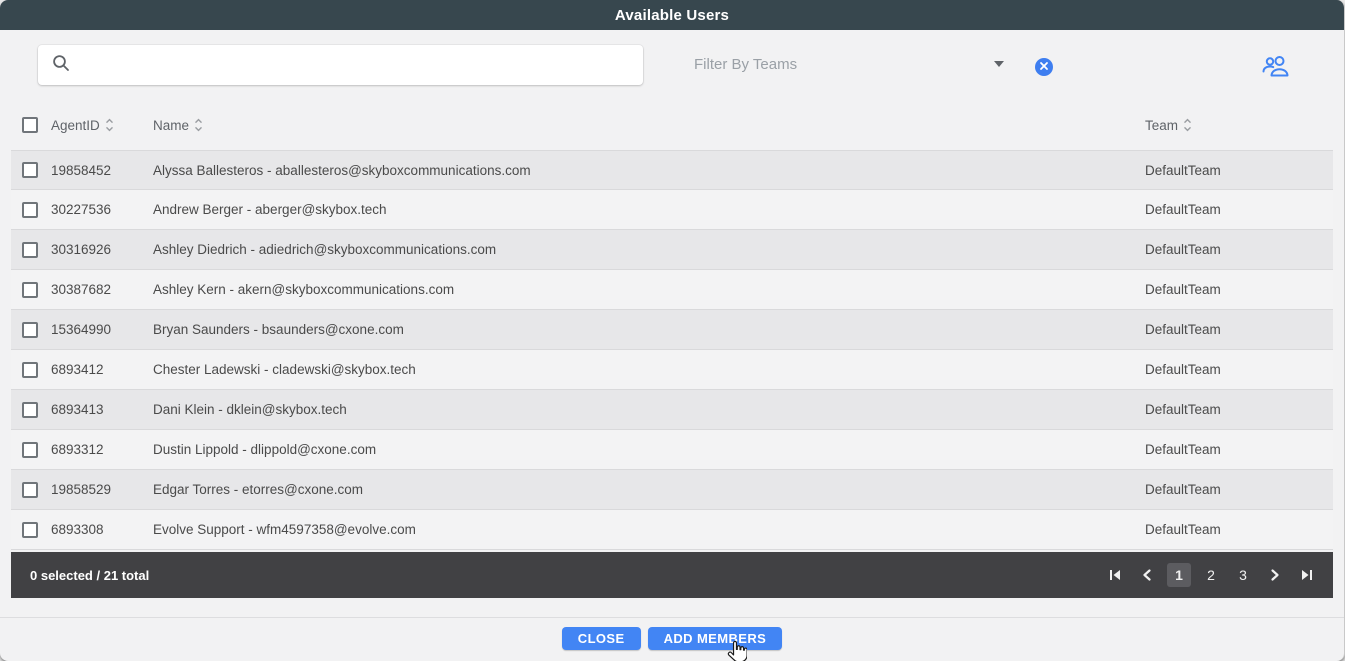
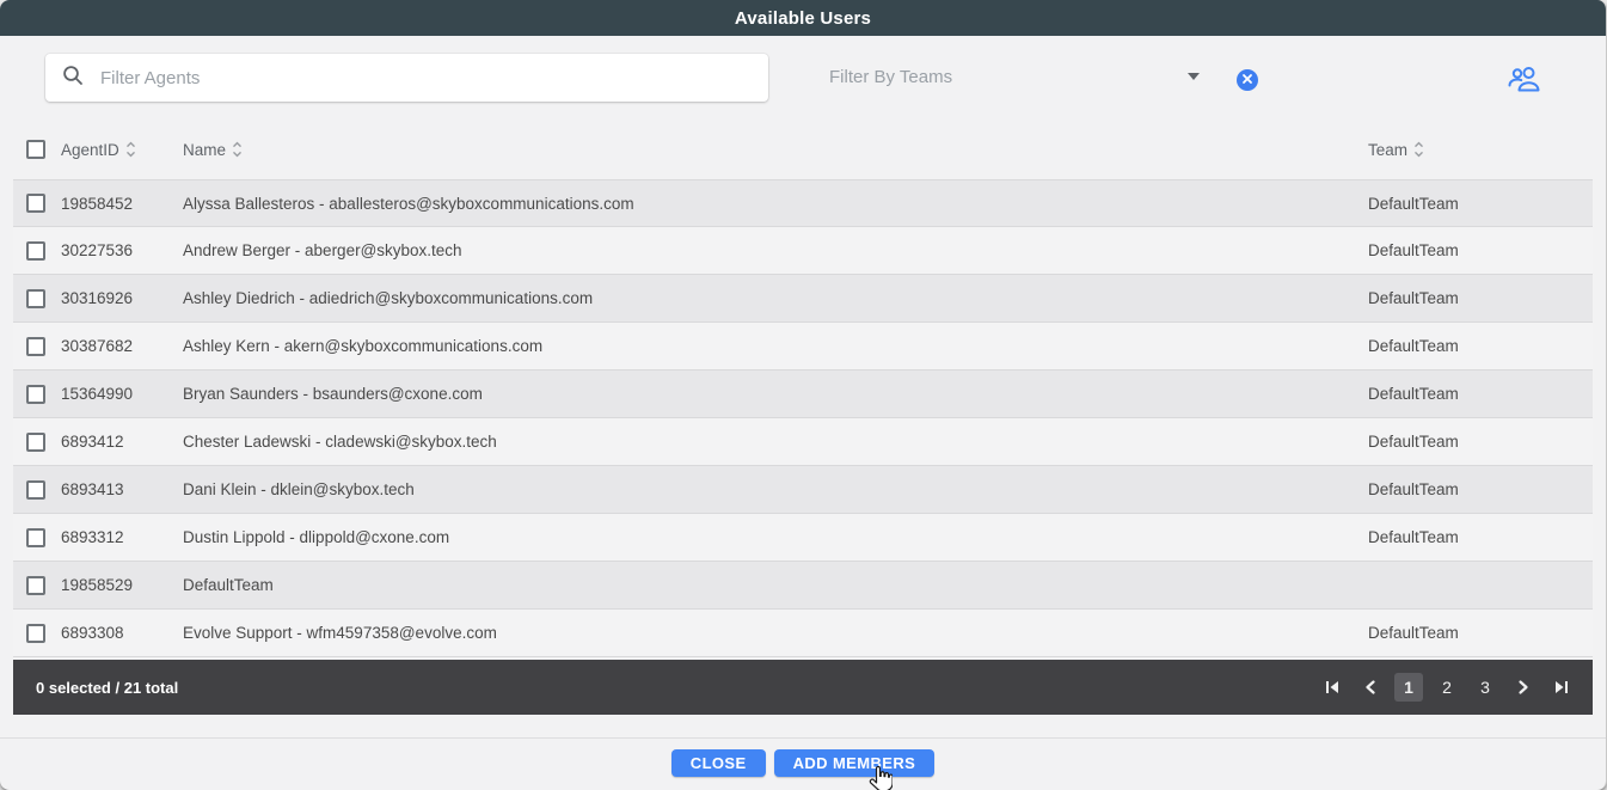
  Available Users
+ Filter Agents
  Filter By Teams
  AgentID
  Name
  Team
  19858452
  Alyssa Ballesteros - aballesteros@skyboxcommunications.com
  DefaultTeam
  30227536
  Andrew Berger - aberger@skybox.tech
  DefaultTeam
  30316926
  Ashley Diedrich - adiedrich@skyboxcommunications.com
  DefaultTeam
  30387682
  Ashley Kern - akern@skyboxcommunications.com
  DefaultTeam
  15364990
  Bryan Saunders - bsaunders@cxone.com
  DefaultTeam
  6893412
  Chester Ladewski - cladewski@skybox.tech
  DefaultTeam
  6893413
  Dani Klein - dklein@skybox.tech
  DefaultTeam
  6893312
  Dustin Lippold - dlippold@cxone.com
  DefaultTeam
  19858529
- Edgar Torres - etorres@cxone.com
  DefaultTeam
  6893308
  Evolve Support - wfm4597358@evolve.com
  DefaultTeam
  0 selected / 21 total
  1
  2
  3
  CLOSE
  ADD MEMBERS
